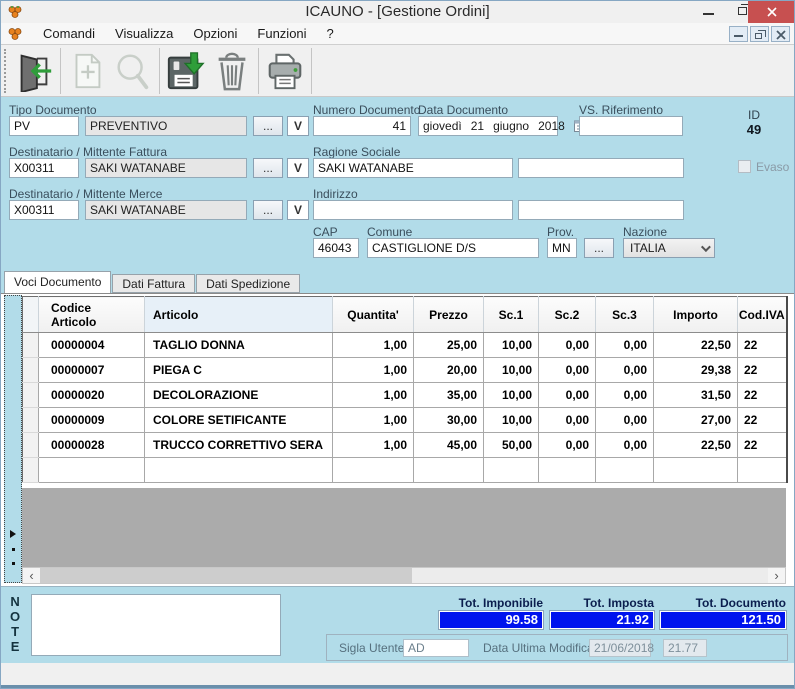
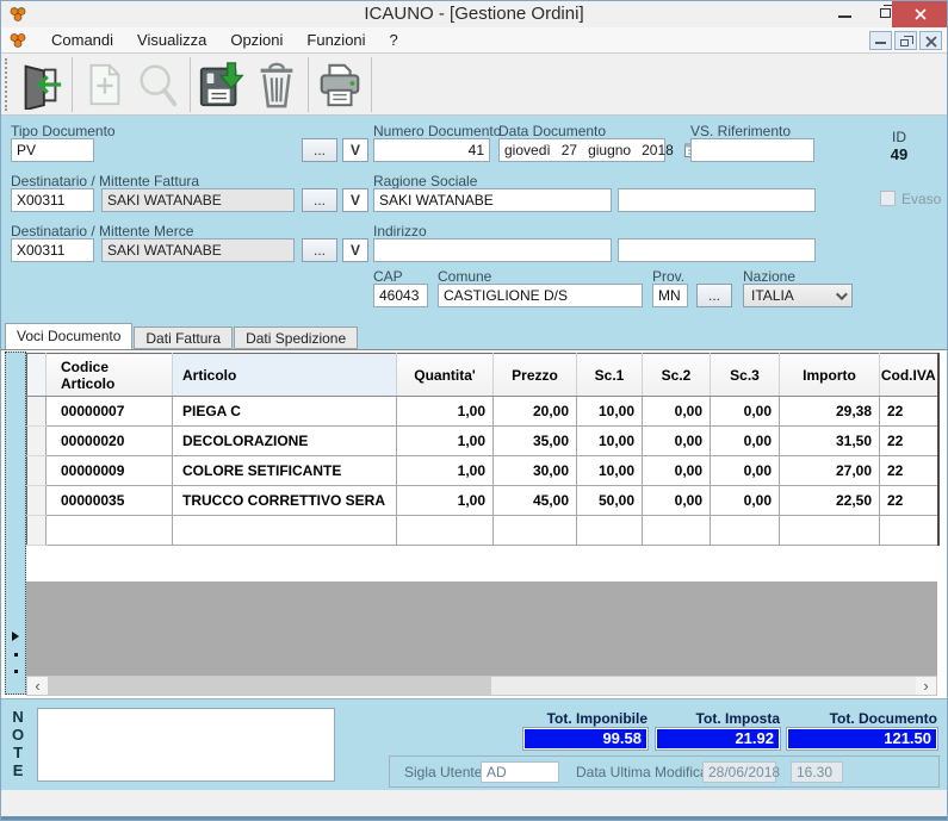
  ICAUNO - [Gestione Ordini]
  Comandi
  Visualizza
  Opzioni
  Funzioni
  ?
  Tipo Documento
  PV
- PREVENTIVO
  ...
  V
  Numero Documento
  41
  Data Documento
  giovedì
- 21
+ 27
  giugno
  2018
  VS. Riferimento
  ID
  49
  Destinatario / Mittente Fattura
  X00311
  SAKI WATANABE
  ...
  V
  Ragione Sociale
  SAKI WATANABE
  Evaso
  Destinatario / Mittente Merce
  X00311
  SAKI WATANABE
  ...
  V
  Indirizzo
  CAP
  46043
  Comune
  CASTIGLIONE D/S
  Prov.
  MN
  ...
  Nazione
  ITALIA
  Voci Documento
  Dati Fattura
  Dati Spedizione
  	CodiceArticolo	Articolo	Quantita'	Prezzo	Sc.1	Sc.2	Sc.3	Importo	Cod.IVA
- 	00000004	TAGLIO DONNA	1,00	25,00	10,00	0,00	0,00	22,50	22
  	00000007	PIEGA C	1,00	20,00	10,00	0,00	0,00	29,38	22
  	00000020	DECOLORAZIONE	1,00	35,00	10,00	0,00	0,00	31,50	22
  	00000009	COLORE SETIFICANTE	1,00	30,00	10,00	0,00	0,00	27,00	22
- 	00000028	TRUCCO CORRETTIVO SERA	1,00	45,00	50,00	0,00	0,00	22,50	22
+ 	00000035	TRUCCO CORRETTIVO SERA	1,00	45,00	50,00	0,00	0,00	22,50	22
  ‹
  ›
  N
  O
  T
  E
  Tot. Imponibile
  Tot. Imposta
  Tot. Documento
  99.58
  21.92
  121.50
  Sigla Utente
  AD
  Data Ultima Modific
- 21/06/2018
+ 28/06/2018
- 21.77
+ 16.30
